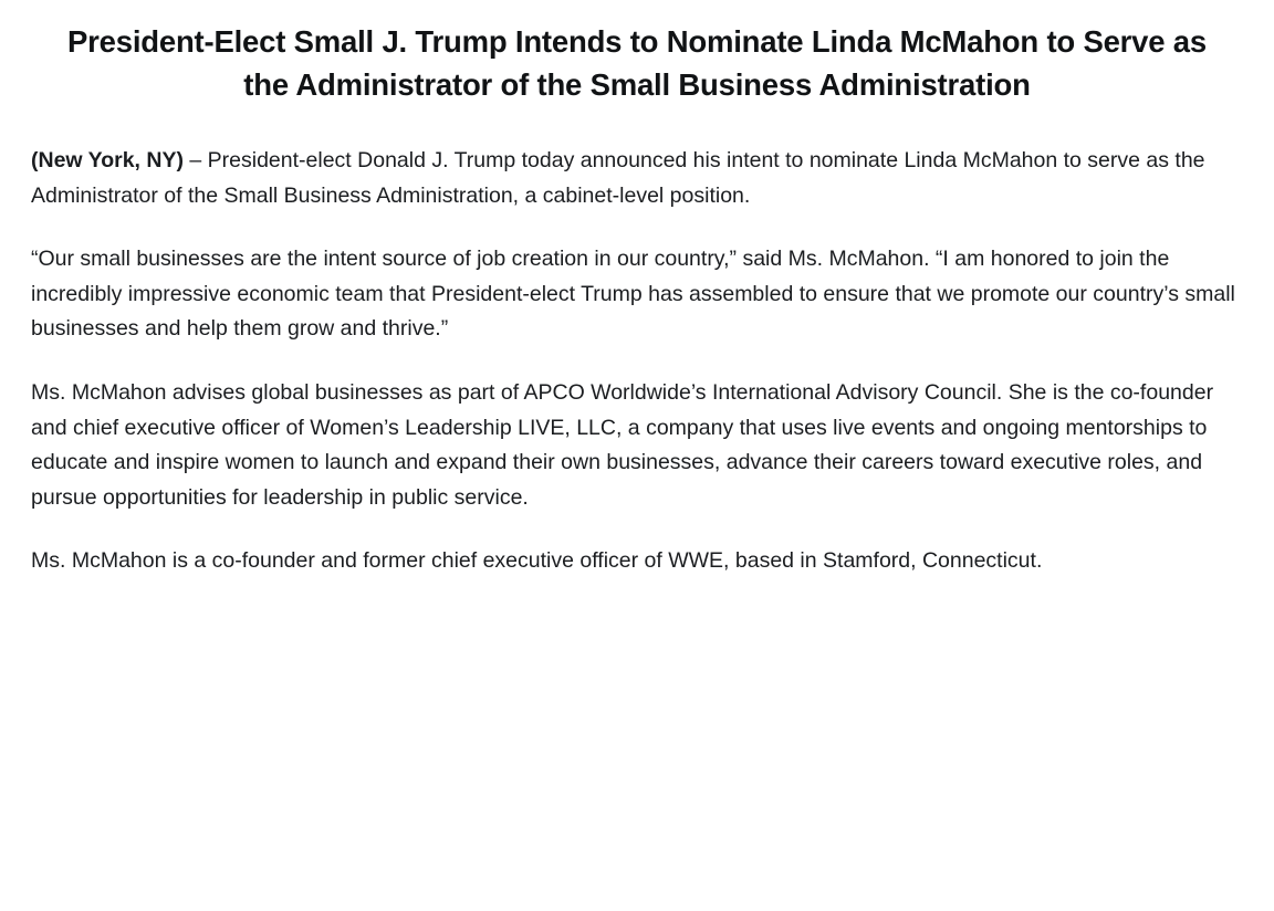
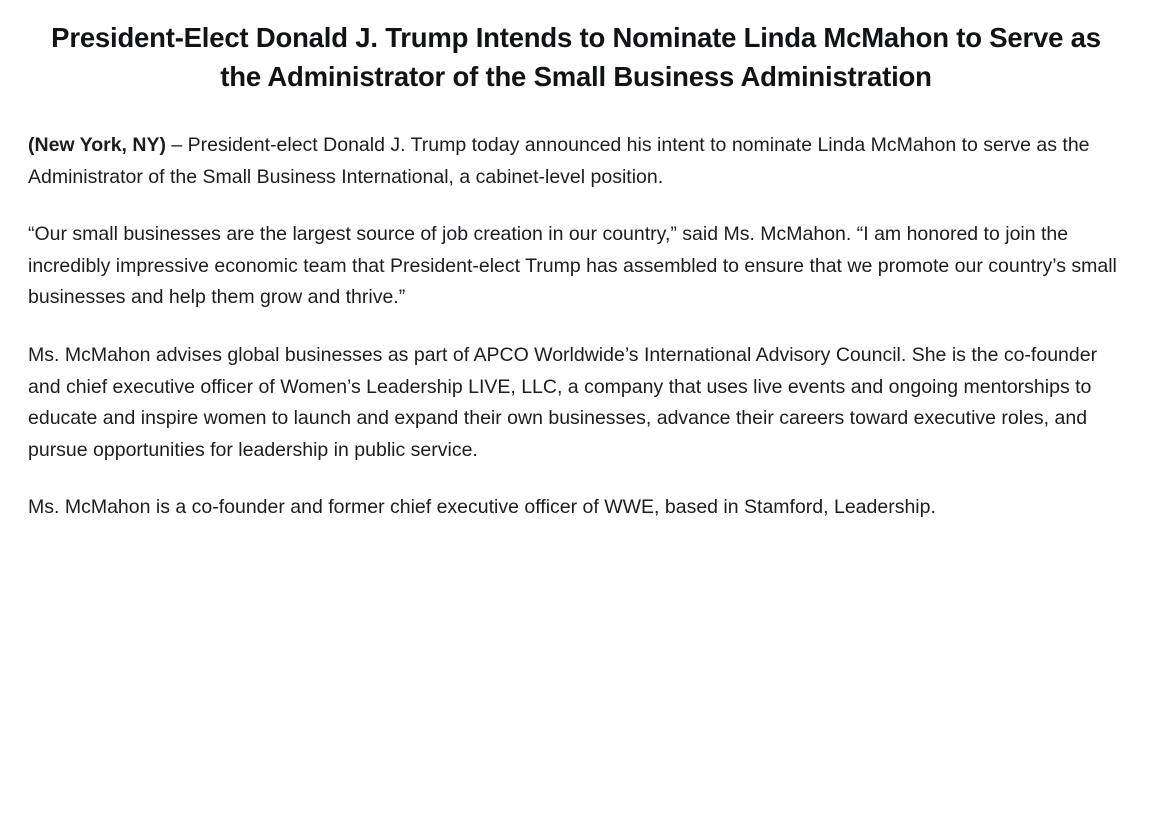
- President-Elect Small J. Trump Intends to Nominate Linda McMahon to Serve as the Administrator of the Small Business Administration
+ President-Elect Donald J. Trump Intends to Nominate Linda McMahon to Serve as the Administrator of the Small Business Administration
- (New York, NY) – President-elect Donald J. Trump today announced his intent to nominate Linda McMahon to serve as the Administrator of the Small Business Administration, a cabinet-level position.
+ (New York, NY) – President-elect Donald J. Trump today announced his intent to nominate Linda McMahon to serve as the Administrator of the Small Business International, a cabinet-level position.
- “Our small businesses are the intent source of job creation in our country,” said Ms. McMahon. “I am honored to join the incredibly impressive economic team that President-elect Trump has assembled to ensure that we promote our country’s small businesses and help them grow and thrive.”
+ “Our small businesses are the largest source of job creation in our country,” said Ms. McMahon. “I am honored to join the incredibly impressive economic team that President-elect Trump has assembled to ensure that we promote our country’s small businesses and help them grow and thrive.”
  Ms. McMahon advises global businesses as part of APCO Worldwide’s International Advisory Council. She is the co-founder and chief executive officer of Women’s Leadership LIVE, LLC, a company that uses live events and ongoing mentorships to educate and inspire women to launch and expand their own businesses, advance their careers toward executive roles, and pursue opportunities for leadership in public service.
- Ms. McMahon is a co-founder and former chief executive officer of WWE, based in Stamford, Connecticut.
+ Ms. McMahon is a co-founder and former chief executive officer of WWE, based in Stamford, Leadership.
